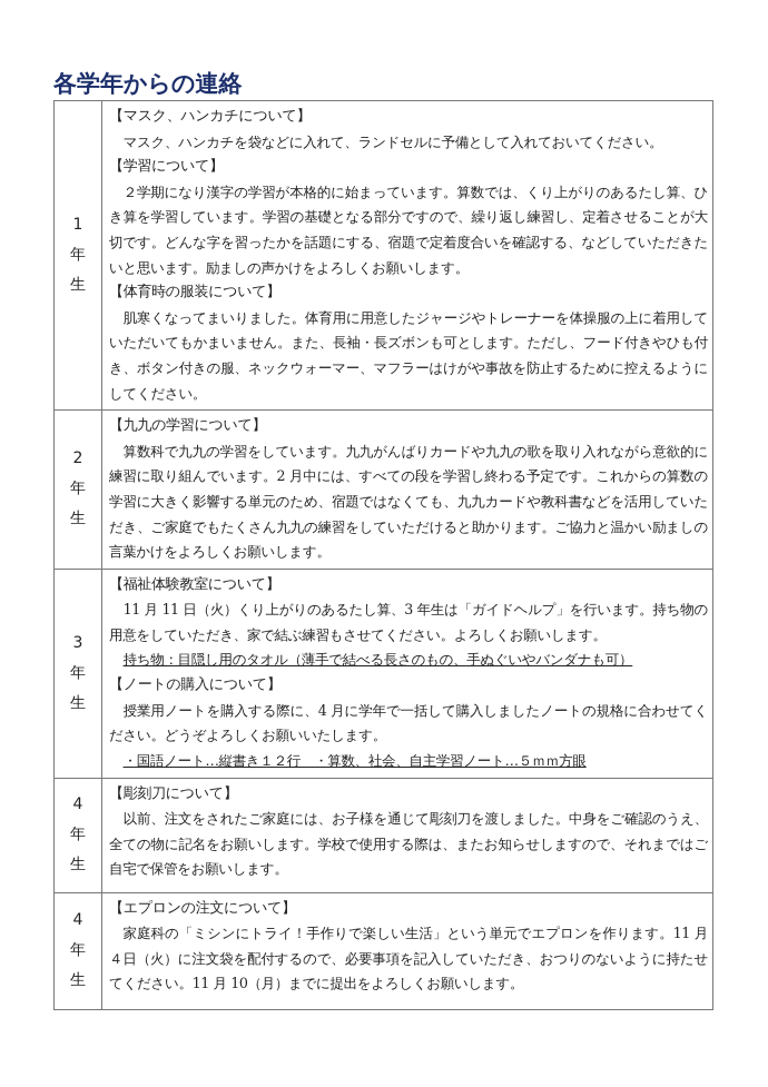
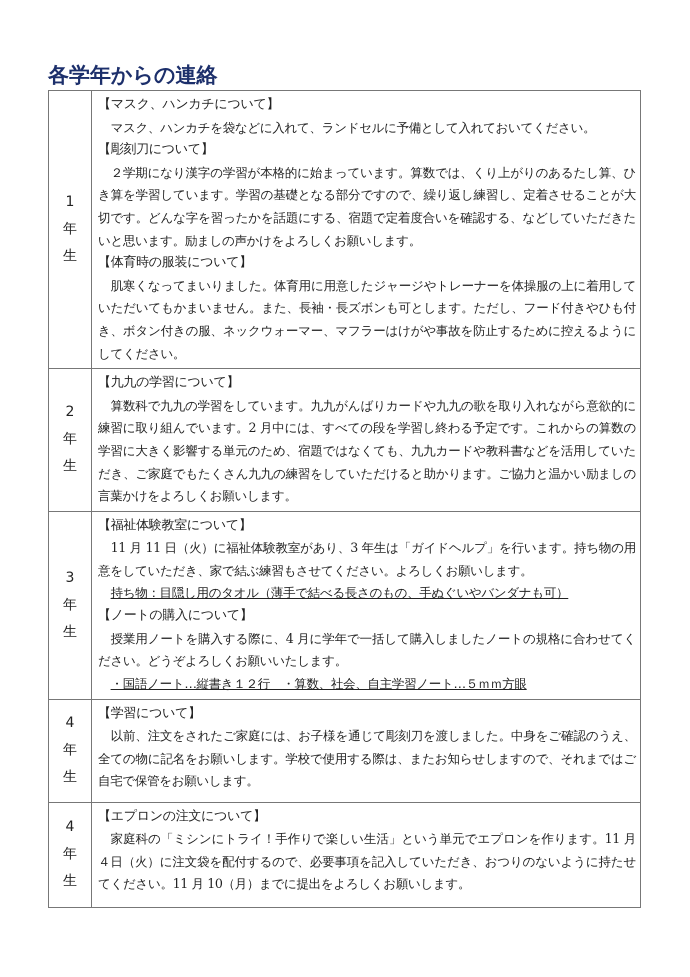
  各学年からの連絡
- 1 年 生	【マスク、ハンカチについて】 マスク、ハンカチを袋などに入れて、ランドセルに予備として入れておいてください。 【学習について】 ２学期になり漢字の学習が本格的に始まっています。算数では、くり上がりのあるたし算、ひき算を学習しています。学習の基礎となる部分ですので、繰り返し練習し、定着させることが大切です。どんな字を習ったかを話題にする、宿題で定着度合いを確認する、などしていただきたいと思います。励ましの声かけをよろしくお願いします。 【体育時の服装について】 肌寒くなってまいりました。体育用に用意したジャージやトレーナーを体操服の上に着用していただいてもかまいません。また、長袖・長ズボンも可とします。ただし、フード付きやひも付き、ボタン付きの服、ネックウォーマー、マフラーはけがや事故を防止するために控えるようにしてください。
+ 1 年 生	【マスク、ハンカチについて】 マスク、ハンカチを袋などに入れて、ランドセルに予備として入れておいてください。 【彫刻刀について】 ２学期になり漢字の学習が本格的に始まっています。算数では、くり上がりのあるたし算、ひき算を学習しています。学習の基礎となる部分ですので、繰り返し練習し、定着させることが大切です。どんな字を習ったかを話題にする、宿題で定着度合いを確認する、などしていただきたいと思います。励ましの声かけをよろしくお願いします。 【体育時の服装について】 肌寒くなってまいりました。体育用に用意したジャージやトレーナーを体操服の上に着用していただいてもかまいません。また、長袖・長ズボンも可とします。ただし、フード付きやひも付き、ボタン付きの服、ネックウォーマー、マフラーはけがや事故を防止するために控えるようにしてください。
  2 年 生	【九九の学習について】 算数科で九九の学習をしています。九九がんばりカードや九九の歌を取り入れながら意欲的に練習に取り組んでいます。2 月中には、すべての段を学習し終わる予定です。これからの算数の学習に大きく影響する単元のため、宿題ではなくても、九九カードや教科書などを活用していただき、ご家庭でもたくさん九九の練習をしていただけると助かります。ご協力と温かい励ましの言葉かけをよろしくお願いします。
- 3 年 生	【福祉体験教室について】 11 月 11 日（火）くり上がりのあるたし算、3 年生は「ガイドヘルプ」を行います。持ち物の用意をしていただき、家で結ぶ練習もさせてください。よろしくお願いします。 持ち物：目隠し用のタオル（薄手で結べる長さのもの、手ぬぐいやバンダナも可） 【ノートの購入について】 授業用ノートを購入する際に、4 月に学年で一括して購入しましたノートの規格に合わせてください。どうぞよろしくお願いいたします。 ・国語ノート…縦書き１２行 ・算数、社会、自主学習ノート…５ｍｍ方眼
+ 3 年 生	【福祉体験教室について】 11 月 11 日（火）に福祉体験教室があり、3 年生は「ガイドヘルプ」を行います。持ち物の用意をしていただき、家で結ぶ練習もさせてください。よろしくお願いします。 持ち物：目隠し用のタオル（薄手で結べる長さのもの、手ぬぐいやバンダナも可） 【ノートの購入について】 授業用ノートを購入する際に、4 月に学年で一括して購入しましたノートの規格に合わせてください。どうぞよろしくお願いいたします。 ・国語ノート…縦書き１２行 ・算数、社会、自主学習ノート…５ｍｍ方眼
- 4 年 生	【彫刻刀について】 以前、注文をされたご家庭には、お子様を通じて彫刻刀を渡しました。中身をご確認のうえ、全ての物に記名をお願いします。学校で使用する際は、またお知らせしますので、それまではご自宅で保管をお願いします。
+ 4 年 生	【学習について】 以前、注文をされたご家庭には、お子様を通じて彫刻刀を渡しました。中身をご確認のうえ、全ての物に記名をお願いします。学校で使用する際は、またお知らせしますので、それまではご自宅で保管をお願いします。
  4 年 生	【エプロンの注文について】 家庭科の「ミシンにトライ！手作りで楽しい生活」という単元でエプロンを作ります。11 月４日（火）に注文袋を配付するので、必要事項を記入していただき、おつりのないように持たせてください。11 月 10（月）までに提出をよろしくお願いします。
